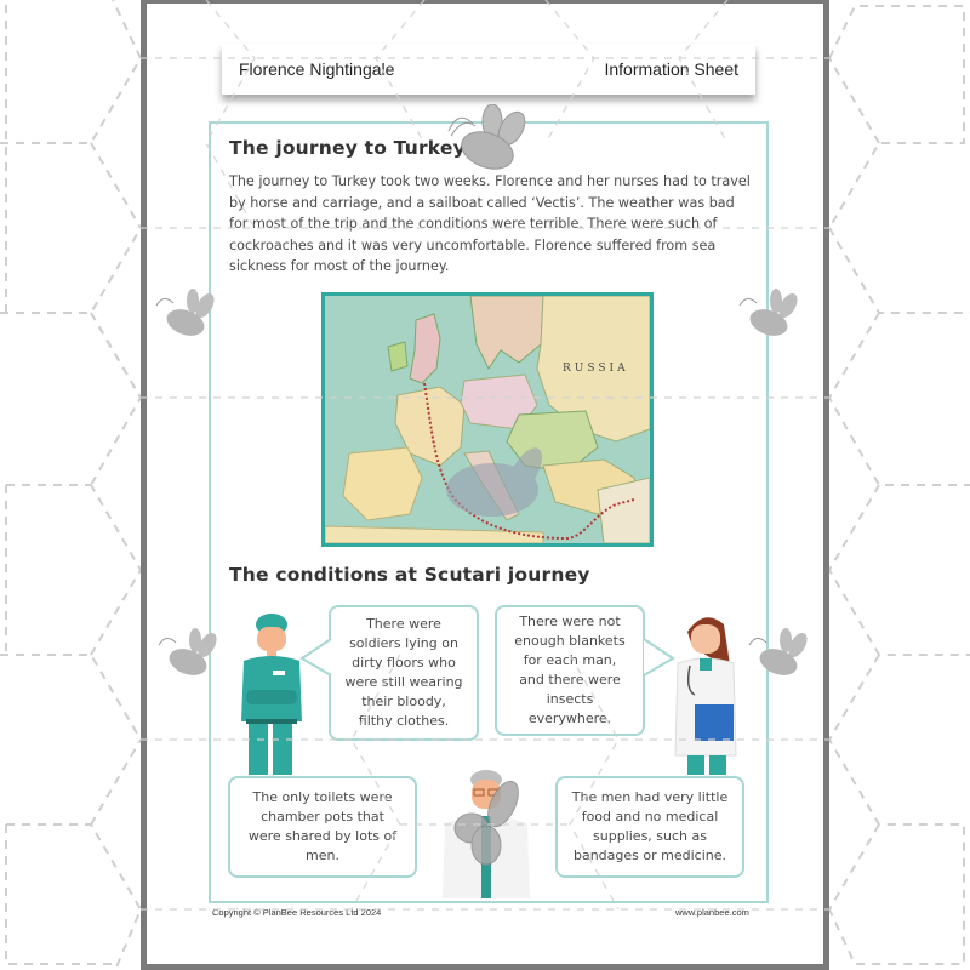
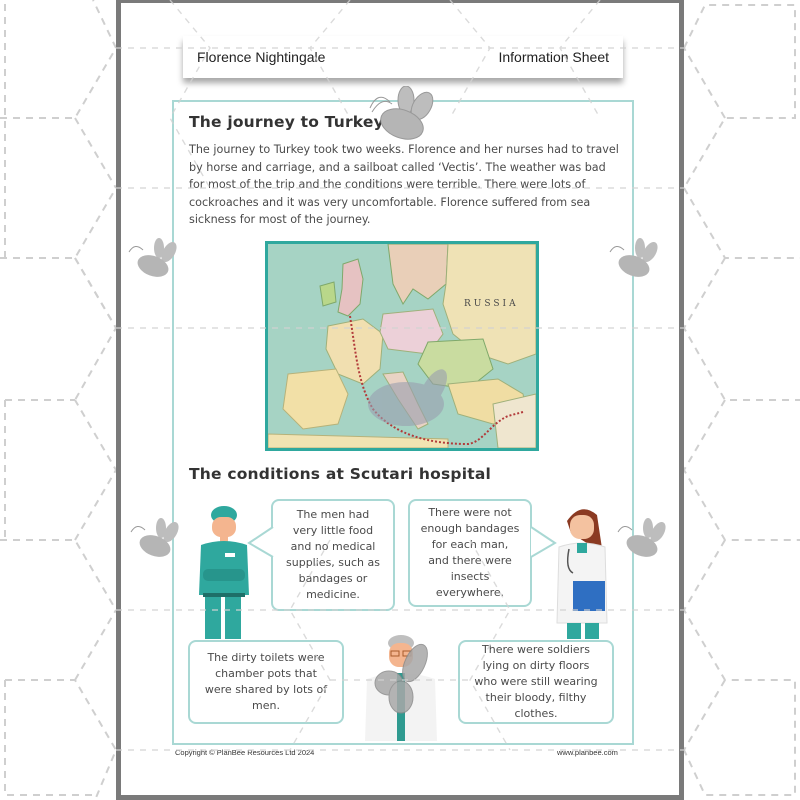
  Florence Nightingale
  Information Sheet
  The journey to Turkey
- The journey to Turkey took two weeks. Florence and her nurses had to travel by horse and carriage, and a sailboat called ‘Vectis’. The weather was bad for most of the trip and the conditions were terrible. There were such of cockroaches and it was very uncomfortable. Florence suffered from sea sickness for most of the journey.
+ The journey to Turkey took two weeks. Florence and her nurses had to travel by horse and carriage, and a sailboat called ‘Vectis’. The weather was bad for most of the trip and the conditions were terrible. There were lots of cockroaches and it was very uncomfortable. Florence suffered from sea sickness for most of the journey.
  RUSSIA
- The conditions at Scutari journey
+ The conditions at Scutari hospital
- There were soldiers lying on dirty floors who were still wearing their bloody, filthy clothes.
+ The men had very little food and no medical supplies, such as bandages or medicine.
- There were not enough blankets for each man, and there were insects everywhere.
+ There were not enough bandages for each man, and there were insects everywhere.
- The only toilets were chamber pots that were shared by lots of men.
+ The dirty toilets were chamber pots that were shared by lots of men.
- The men had very little food and no medical supplies, such as bandages or medicine.
+ There were soldiers lying on dirty floors who were still wearing their bloody, filthy clothes.
  Copyright © PlanBee Resources Ltd 2024
  www.planbee.com
